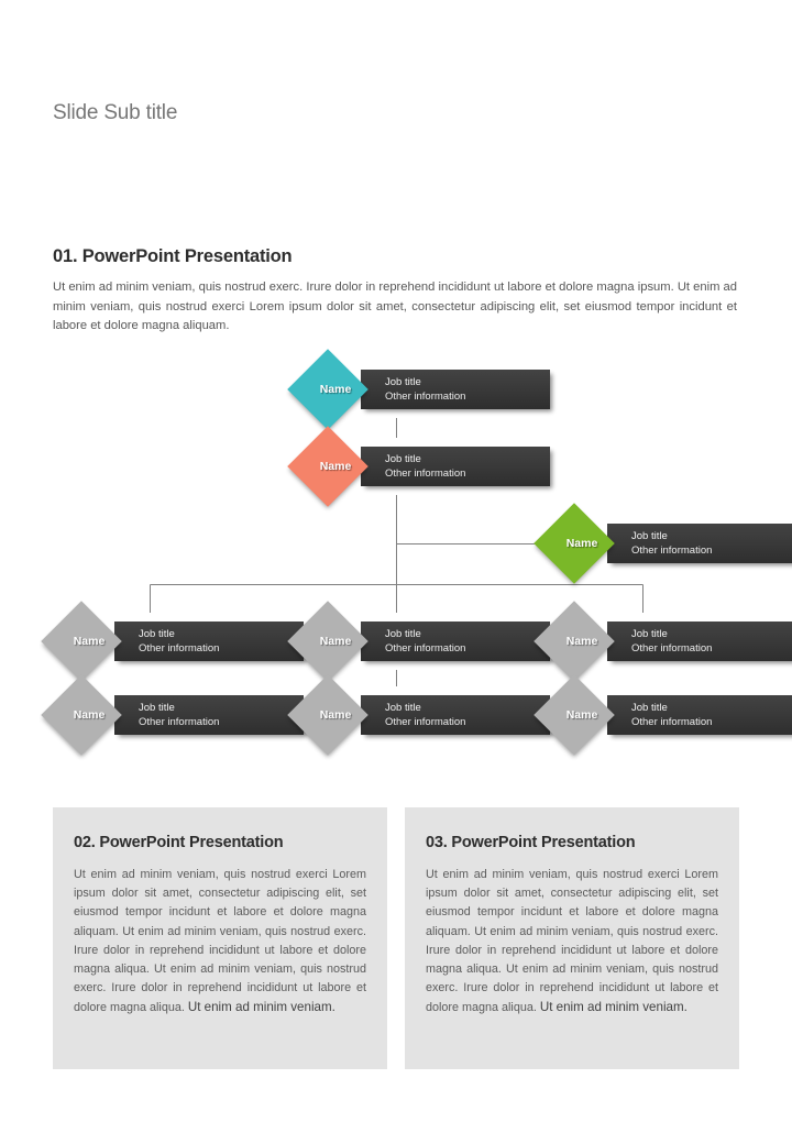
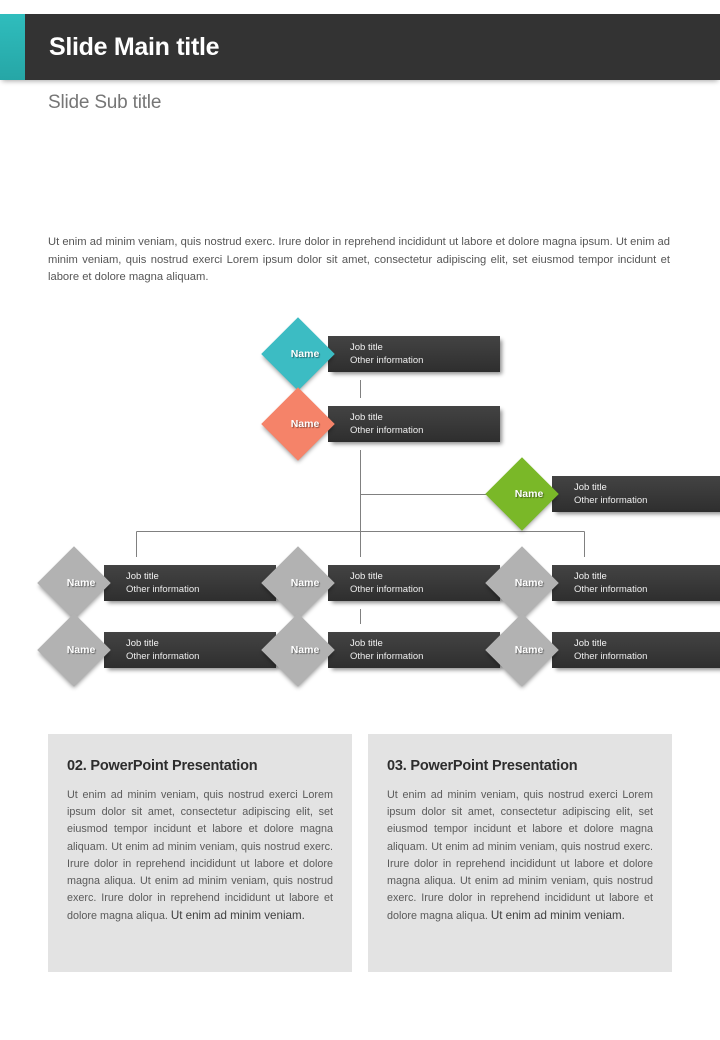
+ Slide Main title
  Slide Sub title
- 01. PowerPoint Presentation
  Ut enim ad minim veniam, quis nostrud exerc. Irure dolor in reprehend incididunt ut labore et dolore magna ipsum. Ut enim ad minim veniam, quis nostrud exerci Lorem ipsum dolor sit amet, consectetur adipiscing elit, set eiusmod tempor incidunt et labore et dolore magna aliquam.
  Job title
  Other information
  Name
  Job title
  Other information
  Name
  Job title
  Other information
  Name
  Job title
  Other information
  Name
  Job title
  Other information
  Name
  Job title
  Other information
  Name
  Job title
  Other information
  Name
  Job title
  Other information
  Name
  Job title
  Other information
  Name
  02. PowerPoint Presentation
  Ut enim ad minim veniam, quis nostrud exerci Lorem ipsum dolor sit amet, consectetur adipiscing elit, set eiusmod tempor incidunt et labore et dolore magna aliquam. Ut enim ad minim veniam, quis nostrud exerc. Irure dolor in reprehend incididunt ut labore et dolore magna aliqua. Ut enim ad minim veniam, quis nostrud exerc. Irure dolor in reprehend incididunt ut labore et dolore magna aliqua. Ut enim ad minim veniam.
  03. PowerPoint Presentation
  Ut enim ad minim veniam, quis nostrud exerci Lorem ipsum dolor sit amet, consectetur adipiscing elit, set eiusmod tempor incidunt et labore et dolore magna aliquam. Ut enim ad minim veniam, quis nostrud exerc. Irure dolor in reprehend incididunt ut labore et dolore magna aliqua. Ut enim ad minim veniam, quis nostrud exerc. Irure dolor in reprehend incididunt ut labore et dolore magna aliqua. Ut enim ad minim veniam.
